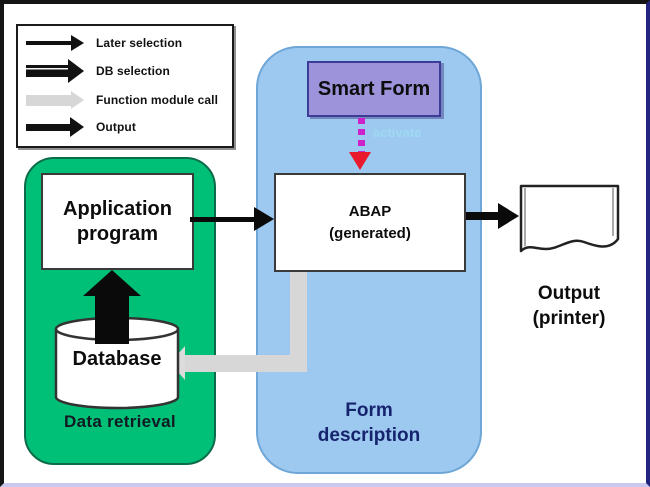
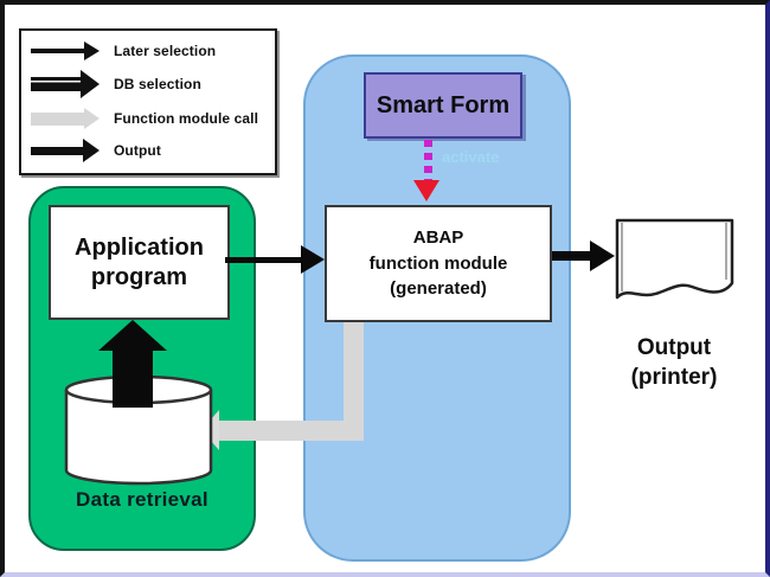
  Later selection
  DB selection
  Function module call
  Output
  Application
  program
- Database
  Data retrieval
  Smart Form
  ABAP
+ function module
  (generated)
- Form
- description
  Output
  (printer)
